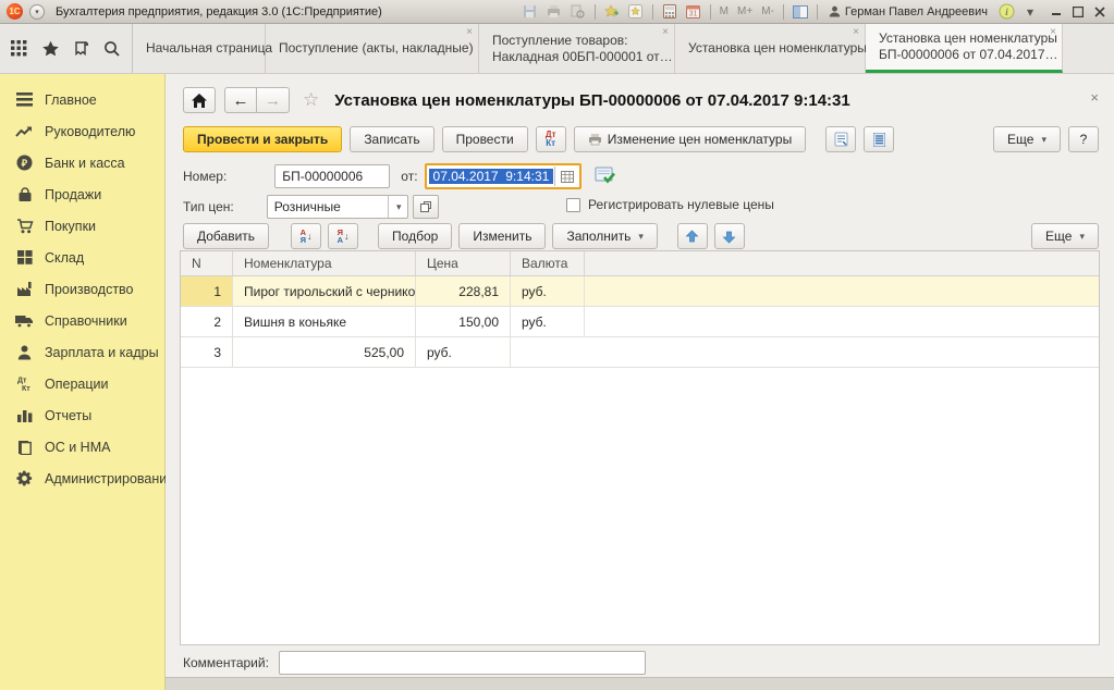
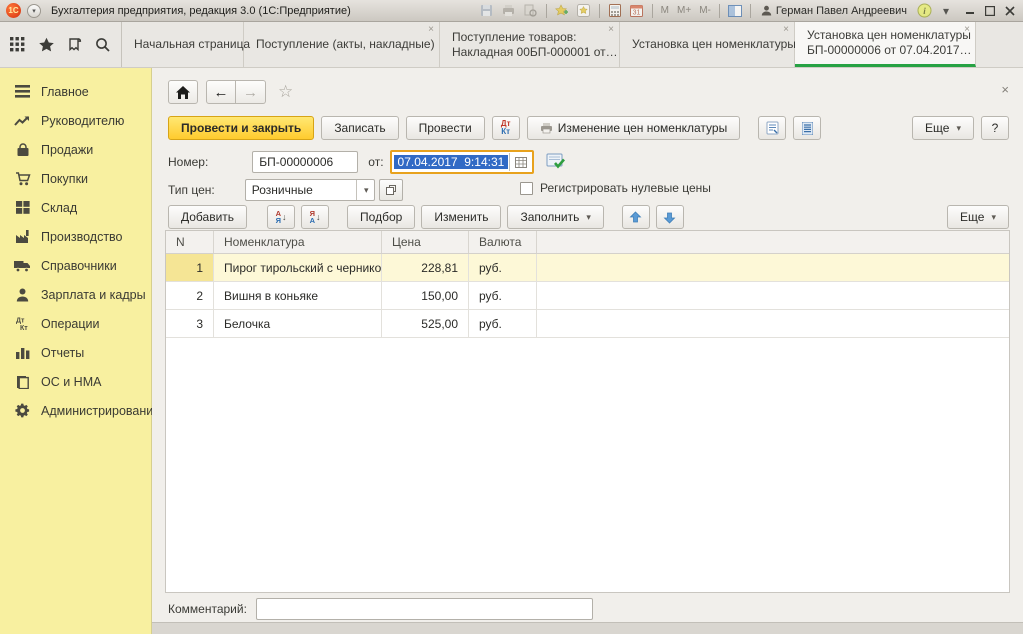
  1С
  Бухгалтерия предприятия, редакция 3.0 (1С:Предприятие)
  M
  M+
  M-
  Герман Павел Андреевич
  i
  ▾
  Начальная страниц
  Поступление (акты, накладные)
  ×
  Поступление товаров:
  Накладная 00БП-000001 от…
  ×
  Установка цен номенклатуры
  ×
  Установка цен номенклатуры
  БП-00000006 от 07.04.2017…
  ×
  Главное
  Руководителю
- ₽
- Банк и касса
  Продажи
  Покупки
  Склад
  Производство
  Справочники
  Зарплата и кадры
  Операции
  Отчеты
  ОС и НМА
  Администрировани
  ×
  ←
  →
  ☆
- Установка цен номенклатуры БП-00000006 от 07.04.2017 9:14:31
  Провести и закрыть
  Записать
  Провести
  Дт
  Кт
  Изменение цен номенклатуры
  Еще
  ▾
  ?
  Номер:
  БП-00000006
  от:
  07.04.2017 9:14:31
  Тип цен:
  Розничные
  ▾
  Регистрировать нулевые цены
  Добавить
  А
  Я
  ↓
  Я
  А
  ↓
  Подбор
  Изменить
  Заполнить
  ▾
  Еще
  ▾
  N
  Номенклатура
  Цена
  Валюта
  1
  Пирог тирольский с чернико
  228,81
  руб.
  2
  Вишня в коньяке
  150,00
  руб.
  3
+ Белочка
  525,00
  руб.
  Комментарий:
